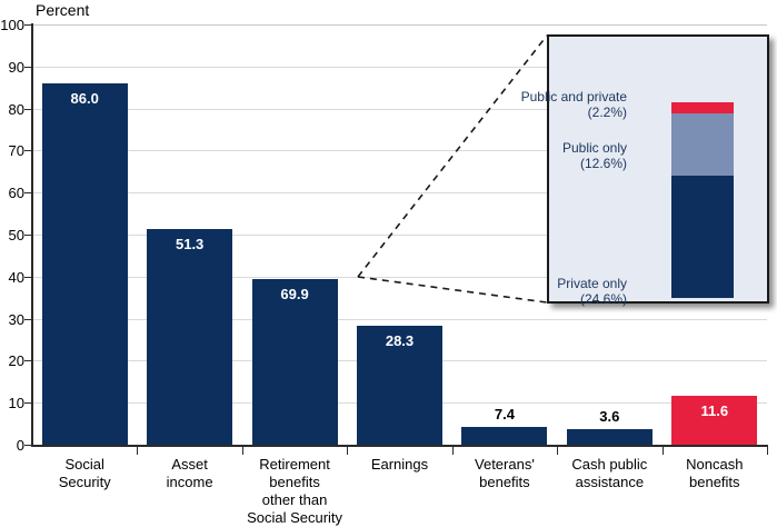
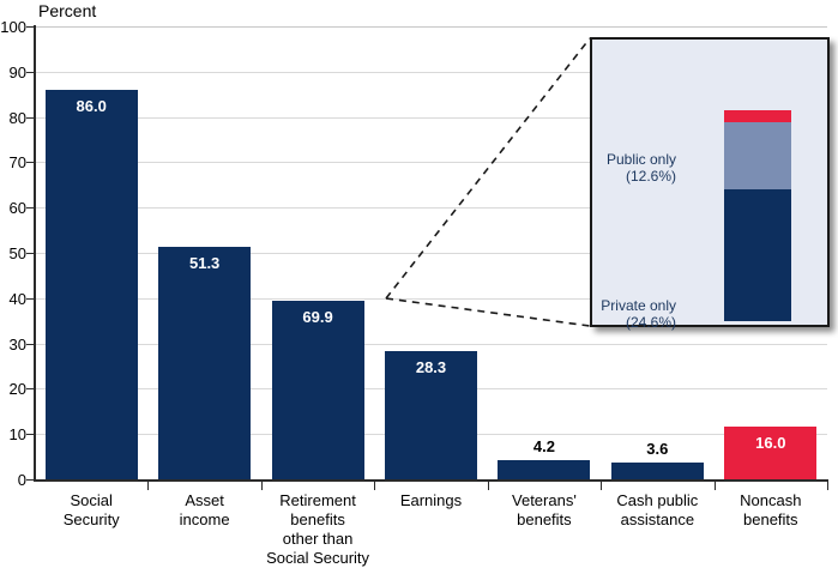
  Percent
- Public and private
- (2.2%)
  Public only
  (12.6%)
  Private only
  (24.6%)
  0
  10
  20
  30
  40
  50
  60
  70
  80
  90
  100
  86.0
  Social
  Security
  51.3
  Asset
  income
  69.9
  Retirement
  benefits
  other than
  Social Security
  28.3
  Earnings
- 7.4
+ 4.2
  Veterans'
  benefits
  3.6
  Cash public
  assistance
- 11.6
+ 16.0
  Noncash
  benefits
